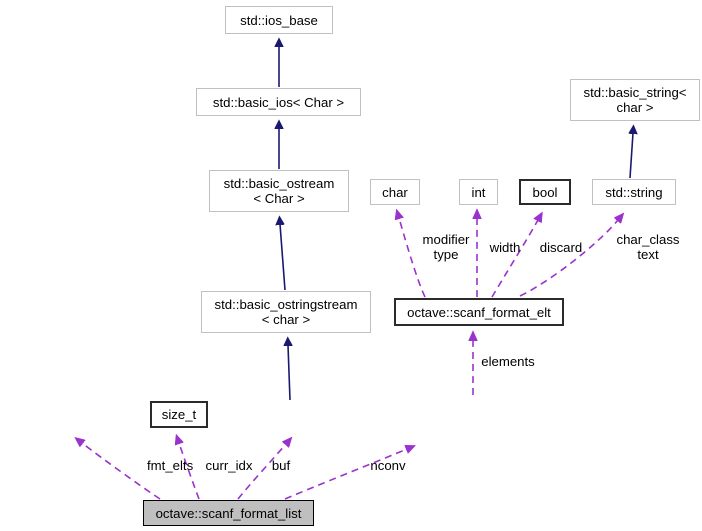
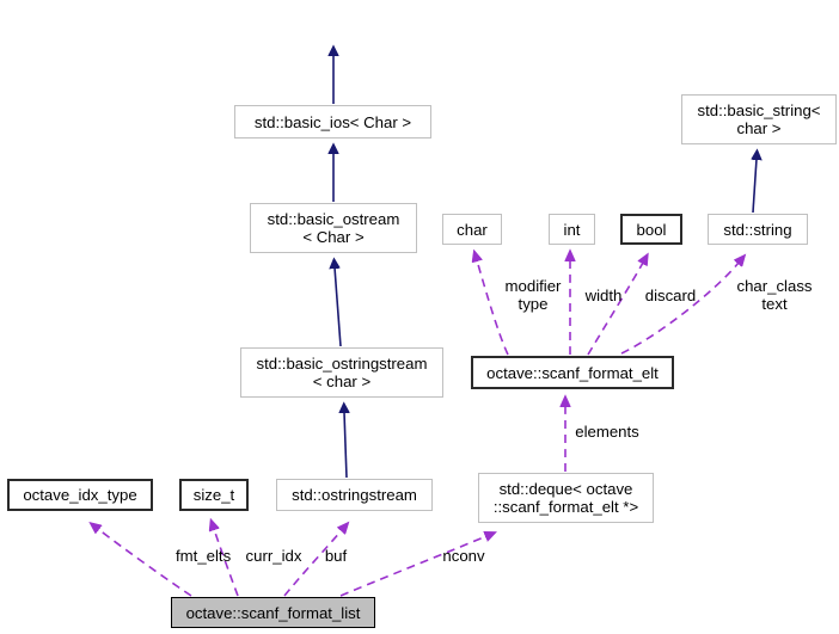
- std::ios_base
  std::basic_ios< Char >
  std::basic_string<
  char >
  std::basic_ostream
  < Char >
  char
  int
  bool
  std::string
  std::basic_ostringstream
  < char >
  octave::scanf_format_elt
+ octave_idx_type
  size_t
+ std::ostringstream
+ std::deque< octave
+ ::scanf_format_elt *>
  octave::scanf_format_list
  modifier
  type
  width
  discard
  char_class
  text
  elements
  fmt_elts
  curr_idx
  buf
  nconv
